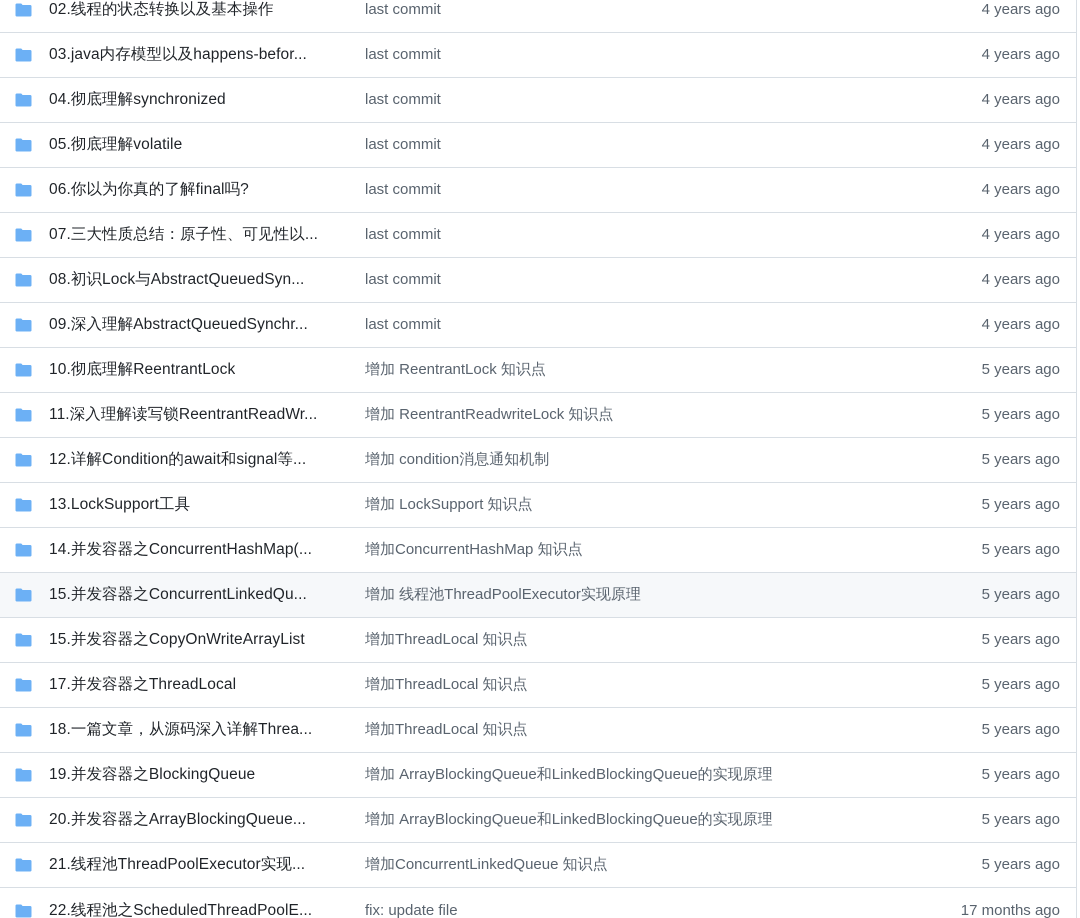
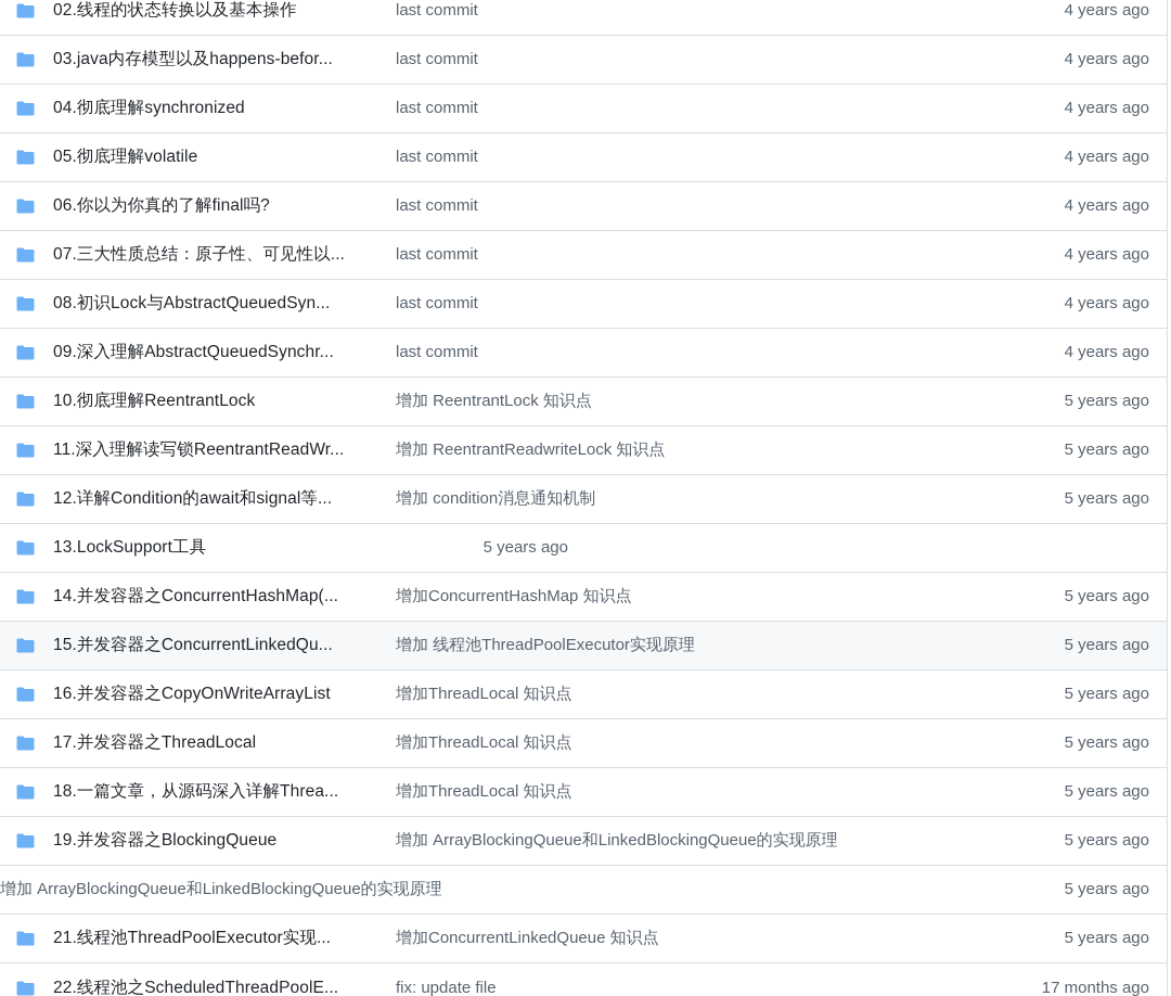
  02.线程的状态转换以及基本操作
  last commit
  4 years ago
  03.java内存模型以及happens-befor...
  last commit
  4 years ago
  04.彻底理解synchronized
  last commit
  4 years ago
  05.彻底理解volatile
  last commit
  4 years ago
  06.你以为你真的了解final吗?
  last commit
  4 years ago
  07.三大性质总结：原子性、可见性以...
  last commit
  4 years ago
  08.初识Lock与AbstractQueuedSyn...
  last commit
  4 years ago
  09.深入理解AbstractQueuedSynchr...
  last commit
  4 years ago
  10.彻底理解ReentrantLock
  增加 ReentrantLock 知识点
  5 years ago
  11.深入理解读写锁ReentrantReadWr...
  增加 ReentrantReadwriteLock 知识点
  5 years ago
  12.详解Condition的await和signal等...
  增加 condition消息通知机制
  5 years ago
  13.LockSupport工具
- 增加 LockSupport 知识点
  5 years ago
  14.并发容器之ConcurrentHashMap(...
  增加ConcurrentHashMap 知识点
  5 years ago
  15.并发容器之ConcurrentLinkedQu...
  增加 线程池ThreadPoolExecutor实现原理
  5 years ago
- 15.并发容器之CopyOnWriteArrayList
+ 16.并发容器之CopyOnWriteArrayList
  增加ThreadLocal 知识点
  5 years ago
  17.并发容器之ThreadLocal
  增加ThreadLocal 知识点
  5 years ago
  18.一篇文章，从源码深入详解Threa...
  增加ThreadLocal 知识点
  5 years ago
  19.并发容器之BlockingQueue
  增加 ArrayBlockingQueue和LinkedBlockingQueue的实现原理
  5 years ago
- 20.并发容器之ArrayBlockingQueue...
  增加 ArrayBlockingQueue和LinkedBlockingQueue的实现原理
  5 years ago
  21.线程池ThreadPoolExecutor实现...
  增加ConcurrentLinkedQueue 知识点
  5 years ago
  22.线程池之ScheduledThreadPoolE...
  fix: update file
  17 months ago
